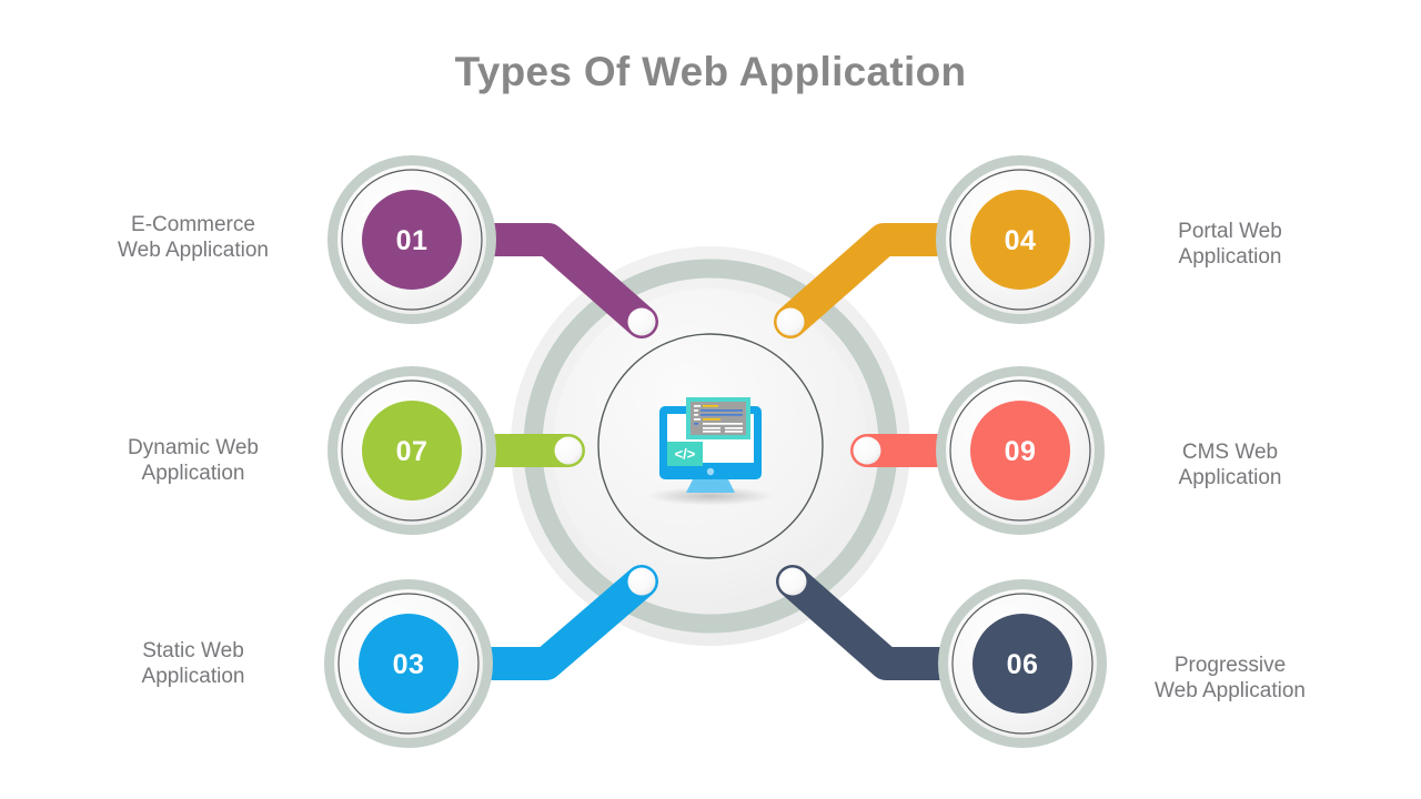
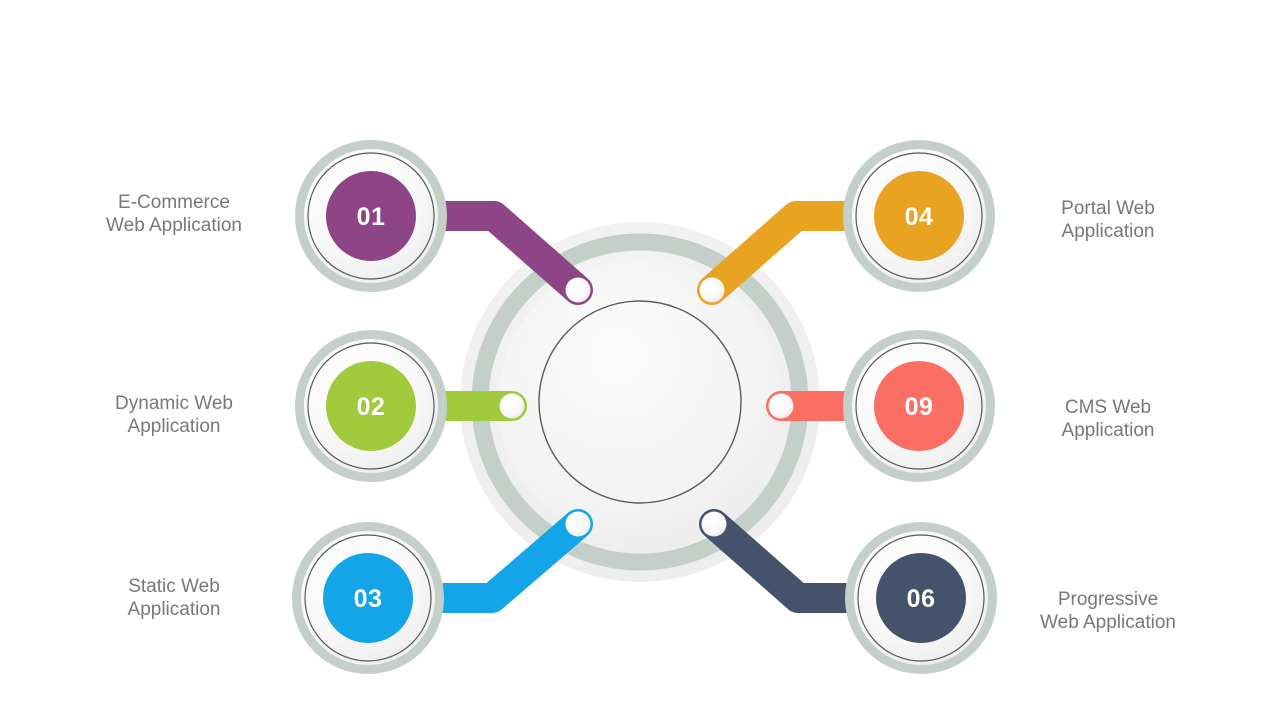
- Types Of Web Application
- </>
  01
- 07
+ 02
  03
  04
  09
  06
  E-Commerce
  Web Application
  Dynamic Web
  Application
  Static Web
  Application
  Portal Web
  Application
  CMS Web
  Application
  Progressive
  Web Application
